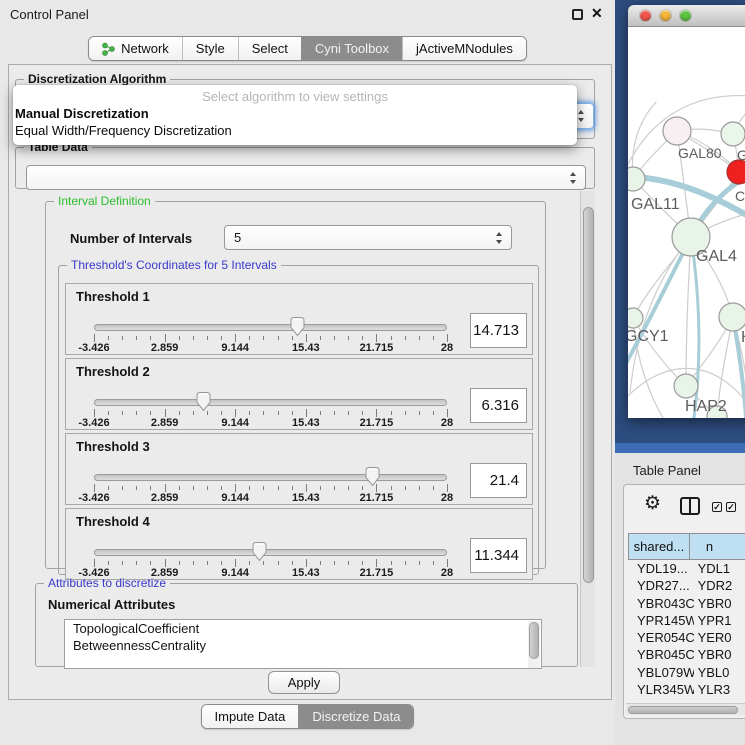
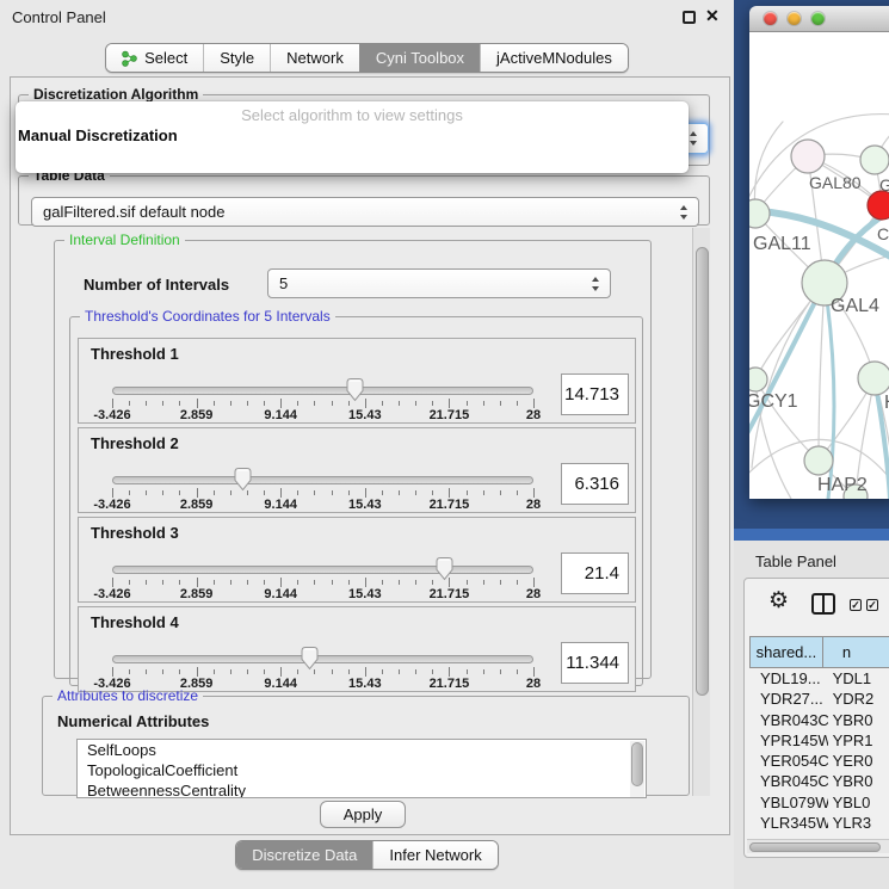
  Control Panel
  ✕
- Network
+ Select
  Style
- Select
+ Network
  Cyni Toolbox
  jActiveMNodules
  Discretization Algorithm
  Select algorithm to view settings
  Manual Discretization
- Equal Width/Frequency Discretization
  Table Data
+ galFiltered.sif default node
  Interval Definition
  Number of Intervals
  5
  Threshold's Coordinates for 5 Intervals
  Threshold 1
  -3.426
  2.859
  9.144
  15.43
  21.715
  28
  14.713
  Threshold 2
  -3.426
  2.859
  9.144
  15.43
  21.715
  28
  6.316
  Threshold 3
  -3.426
  2.859
  9.144
  15.43
  21.715
  28
  21.4
  Threshold 4
  -3.426
  2.859
  9.144
  15.43
  21.715
  28
  11.344
  Attributes to discretize
  Numerical Attributes
+ SelfLoops
  TopologicalCoefficient
  BetweennessCentrality
  Apply
- Impute Data
  Discretize Data
+ Infer Network
  GAL80
  G
  C
  GAL11
  GAL4
  GCY1
  HAP2
  Table Panel
  ⚙︎
  ✓
  ✓
  shared...
  n
  YDL19...
  YDL1
  YDR27...
  YDR2
  YBR043C
  YBR0
  YPR145W
  YPR1
  YER054C
  YER0
  YBR045C
  YBR0
  YBL079W
  YBL0
  YLR345W
  YLR3
